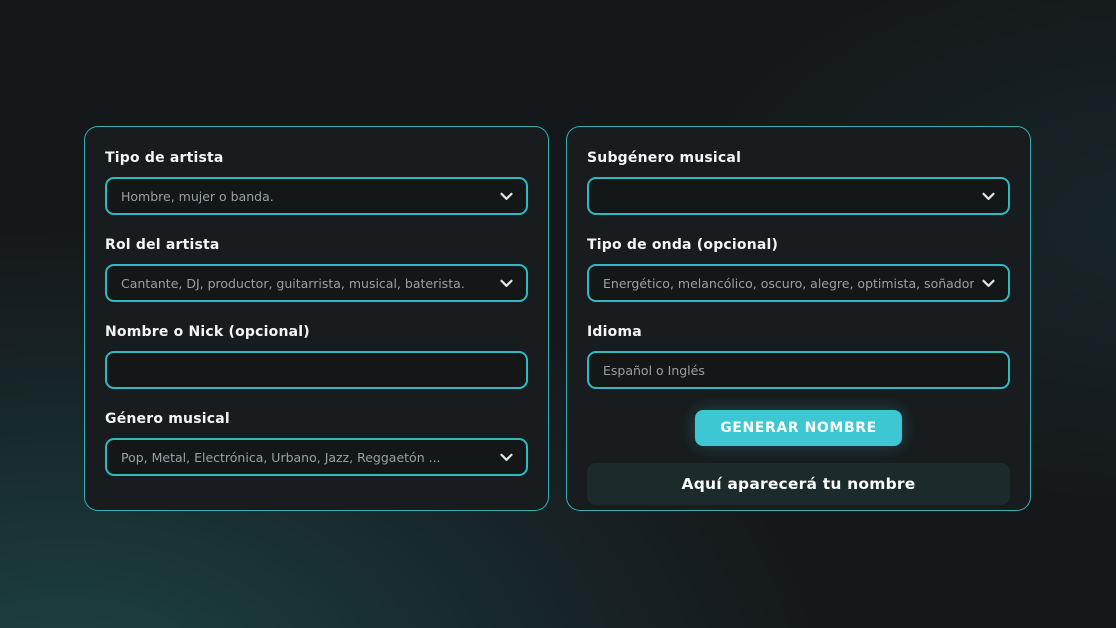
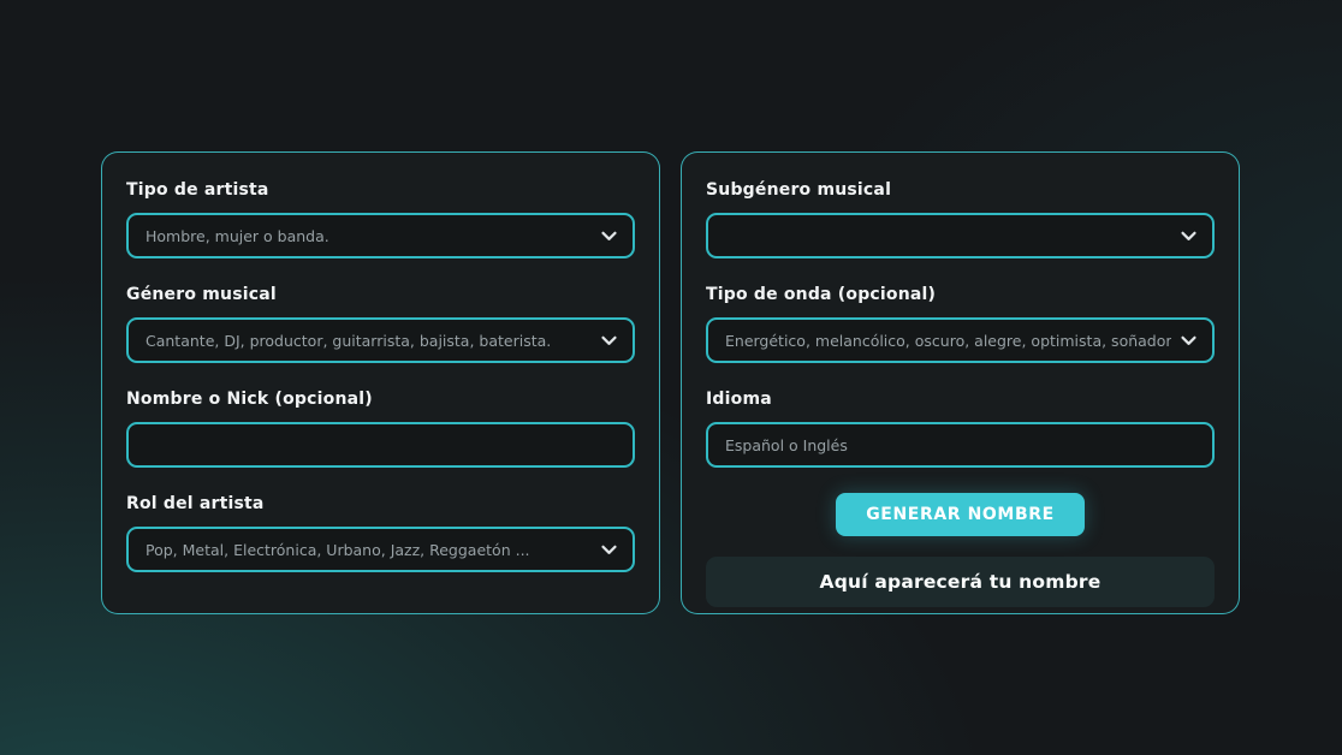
  Tipo de artista
  Hombre, mujer o banda.
- Rol del artista
+ Género musical
- Cantante, DJ, productor, guitarrista, musical, baterista.
+ Cantante, DJ, productor, guitarrista, bajista, baterista.
  Nombre o Nick (opcional)
- Género musical
+ Rol del artista
  Pop, Metal, Electrónica, Urbano, Jazz, Reggaetón ...
  Subgénero musical
  Tipo de onda (opcional)
  Energético, melancólico, oscuro, alegre, optimista, soñador
  Idioma
  Español o Inglés
  GENERAR NOMBRE
  Aquí aparecerá tu nombre
